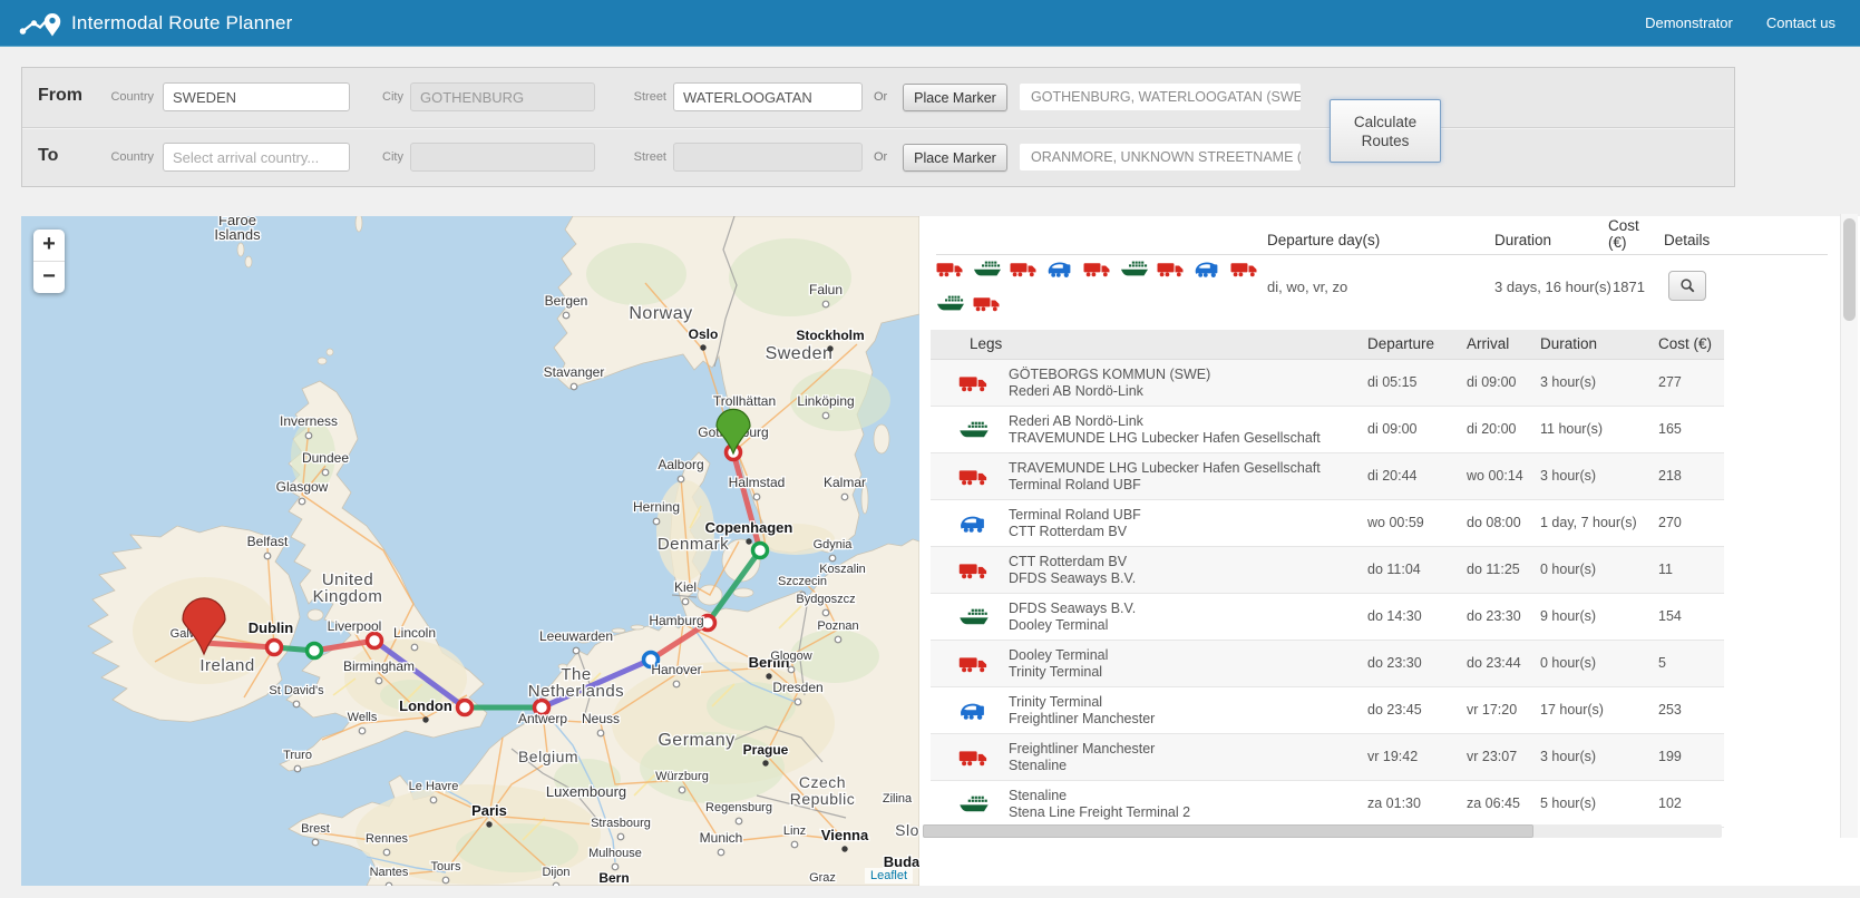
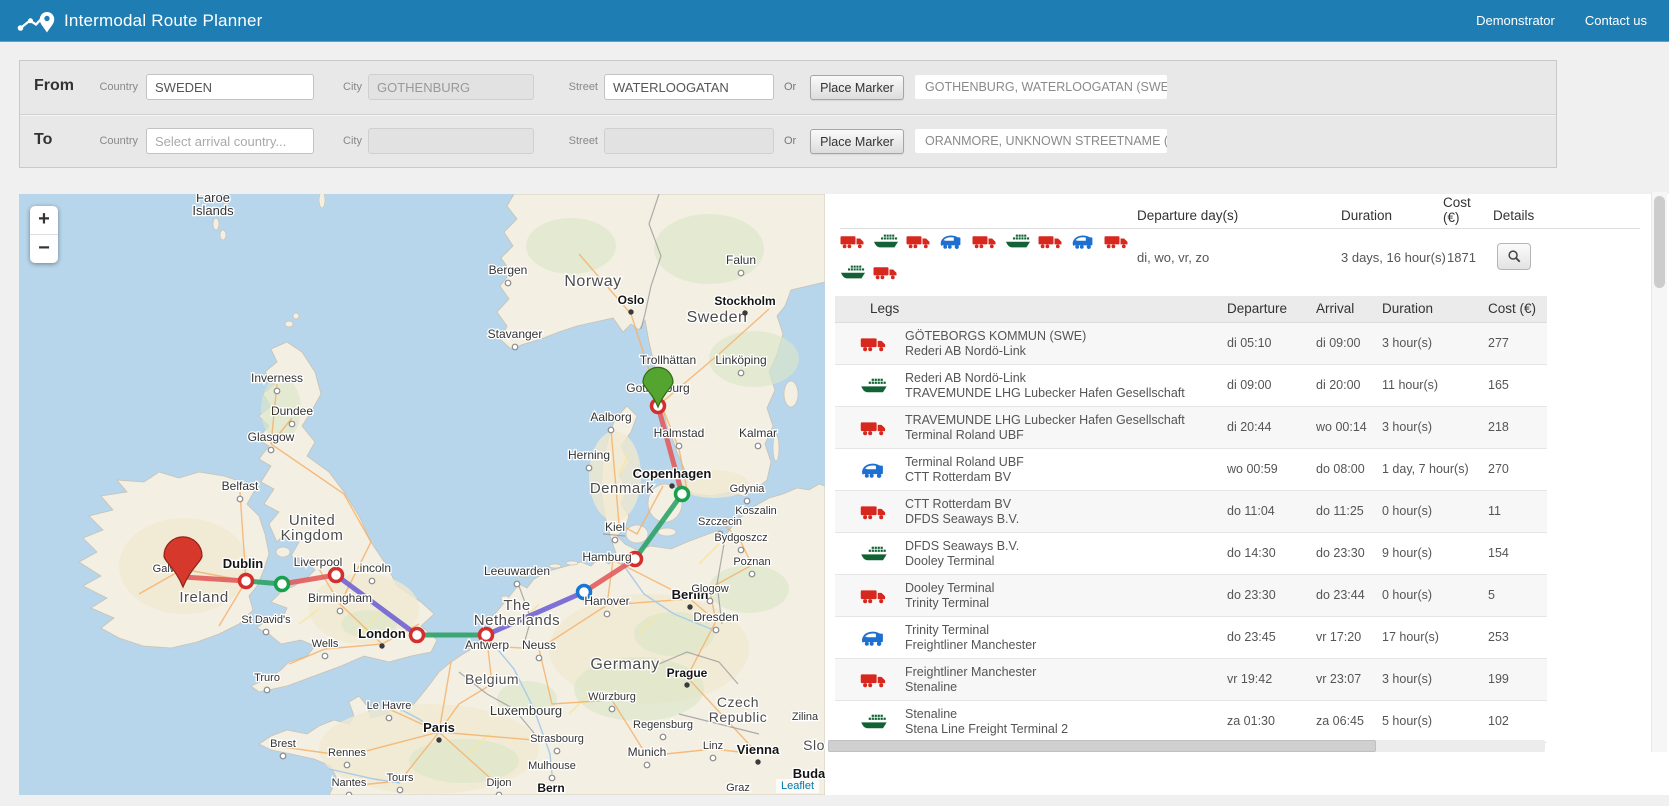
  Intermodal Route Planner
  Demonstrator
  Contact us
  From
  Country
  SWEDEN
  City
  GOTHENBURG
  Street
  WATERLOOGATAN
  Or
  Place Marker
  GOTHENBURG, WATERLOOGATAN (SWE
  To
  Country
  Select arrival country...
  City
  Street
  Or
  Place Marker
  ORANMORE, UNKNOWN STREETNAME (
- Calculate Routes
  Faroe
  Islands
  Norway
  Oslo
  Bergen
  Stavanger
  Falun
  Sweden
  Stockholm
  Trollhättan
  Linköping
  Halmstad
  Kalmar
  Aalborg
  Herning
  Copenhagen
  Denmark
  Kiel
  Inverness
  Dundee
  Glasgow
  Belfast
  Dublin
  United
  Kingdom
  Liverpool
  Lincoln
  Birmingham
  London
  St David's
  Wells
  Truro
  Ireland
  Leeuwarden
  The
  Netherlands
  Hanover
  Berlin
  Germany
  Antwerp
  Neuss
  Belgium
  Luxembourg
  Le Havre
  Paris
  Brest
  Rennes
  Nantes
  Tours
  Dijon
  Strasbourg
  Mulhouse
  Würzburg
  Regensburg
  Munich
  Czech
  Republic
  Prague
  Linz
  Vienna
  Graz
  Szczecin
  Gdynia
  Koszalin
  Bydgoszcz
  Poznan
  Glogow
  Dresden
  Hamburg
  Buda
  Slo
  Bern
  Zilina
  +
  −
  Leaflet
  Departure day(s)
  Duration
  Cost
  (€)
  Details
  di, wo, vr, zo
  3 days, 16 hour(s)
  1871
  Legs
  Departure
  Arrival
  Duration
  Cost (€)
  GÖTEBORGS KOMMUN (SWE)
  Rederi AB Nordö-Link
- di 05:15
+ di 05:10
  di 09:00
  3 hour(s)
  277
  Rederi AB Nordö-Link
  TRAVEMUNDE LHG Lubecker Hafen Gesellschaft
  di 09:00
  di 20:00
  11 hour(s)
  165
  TRAVEMUNDE LHG Lubecker Hafen Gesellschaft
  Terminal Roland UBF
  di 20:44
  wo 00:14
  3 hour(s)
  218
  Terminal Roland UBF
  CTT Rotterdam BV
  wo 00:59
  do 08:00
  1 day, 7 hour(s)
  270
  CTT Rotterdam BV
  DFDS Seaways B.V.
  do 11:04
  do 11:25
  0 hour(s)
  11
  DFDS Seaways B.V.
  Dooley Terminal
  do 14:30
  do 23:30
  9 hour(s)
  154
  Dooley Terminal
  Trinity Terminal
  do 23:30
  do 23:44
  0 hour(s)
  5
  Trinity Terminal
  Freightliner Manchester
  do 23:45
  vr 17:20
  17 hour(s)
  253
  Freightliner Manchester
  Stenaline
  vr 19:42
  vr 23:07
  3 hour(s)
  199
  Stenaline
  Stena Line Freight Terminal 2
  za 01:30
  za 06:45
  5 hour(s)
  102
